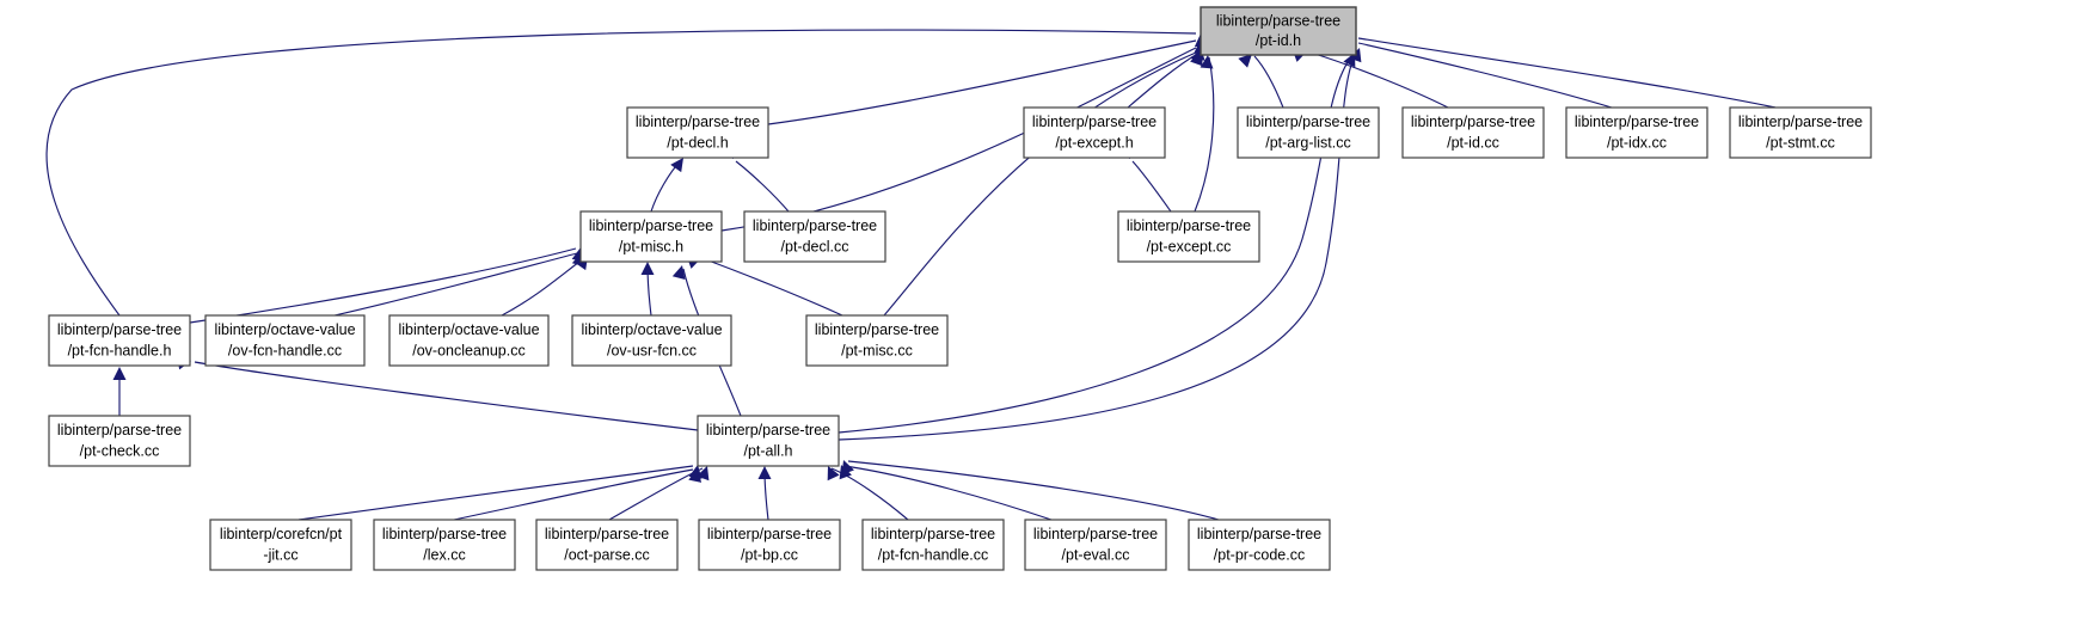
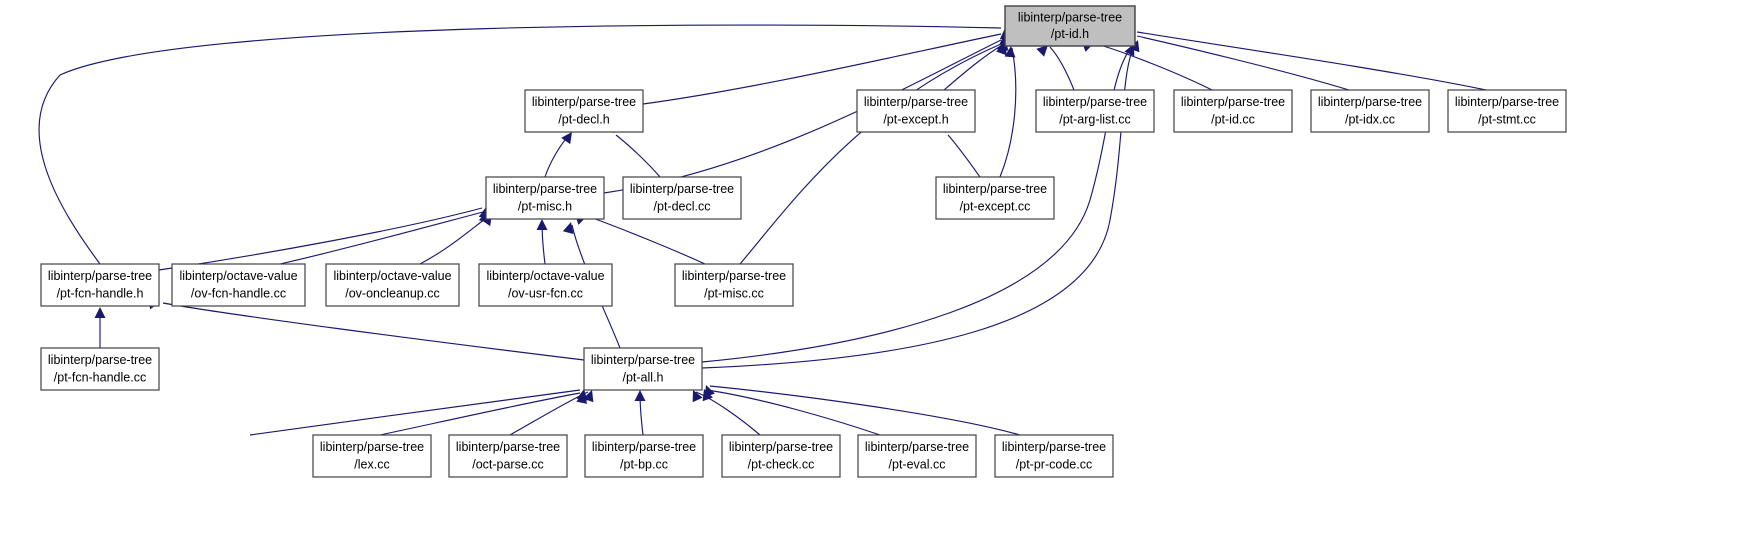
  libinterp/parse-tree
  /pt-id.h
  libinterp/parse-tree
  /pt-decl.h
  libinterp/parse-tree
  /pt-except.h
  libinterp/parse-tree
  /pt-arg-list.cc
  libinterp/parse-tree
  /pt-id.cc
  libinterp/parse-tree
  /pt-idx.cc
  libinterp/parse-tree
  /pt-stmt.cc
  libinterp/parse-tree
  /pt-misc.h
  libinterp/parse-tree
  /pt-decl.cc
  libinterp/parse-tree
  /pt-except.cc
  libinterp/parse-tree
  /pt-fcn-handle.h
  libinterp/octave-value
  /ov-fcn-handle.cc
  libinterp/octave-value
  /ov-oncleanup.cc
  libinterp/octave-value
  /ov-usr-fcn.cc
  libinterp/parse-tree
  /pt-misc.cc
  libinterp/parse-tree
- /pt-check.cc
+ /pt-fcn-handle.cc
  libinterp/parse-tree
  /pt-all.h
- libinterp/corefcn/pt
- -jit.cc
  libinterp/parse-tree
  /lex.cc
  libinterp/parse-tree
  /oct-parse.cc
  libinterp/parse-tree
  /pt-bp.cc
  libinterp/parse-tree
- /pt-fcn-handle.cc
+ /pt-check.cc
  libinterp/parse-tree
  /pt-eval.cc
  libinterp/parse-tree
  /pt-pr-code.cc
